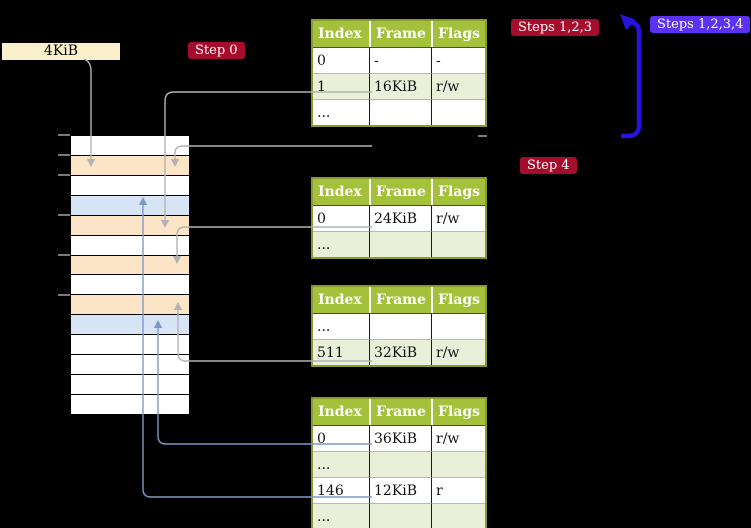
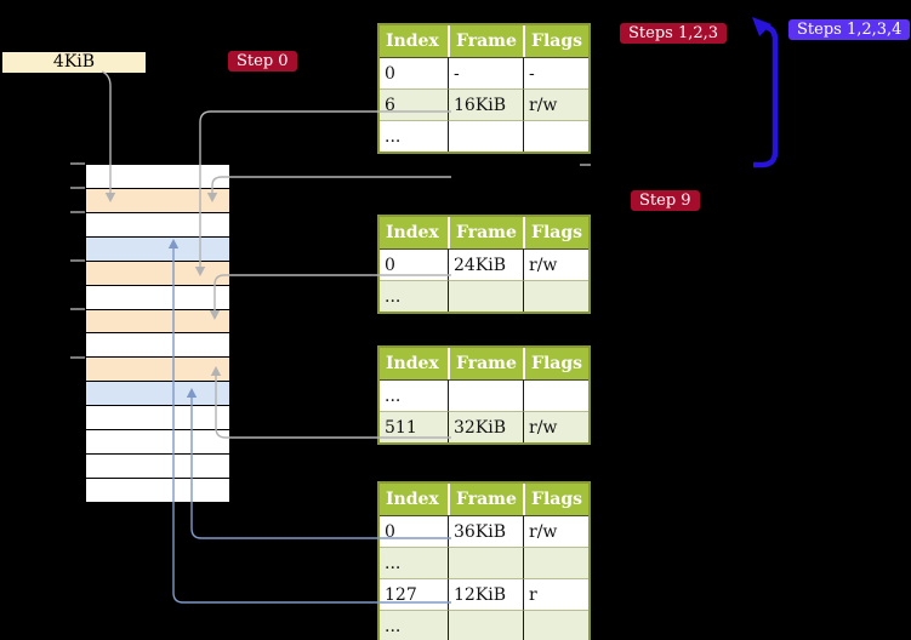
  4KiB
  Step 0
  Steps 1,2,3
  Steps 1,2,3,4
- Step 4
+ Step 9
  Index	Frame	Flags
  0	-	-
- 1	16KiB	r/w
+ 6	16KiB	r/w
  ...
  Index	Frame	Flags
  0	24KiB	r/w
  ...
  Index	Frame	Flags
  ...
  511	32KiB	r/w
  Index	Frame	Flags
  0	36KiB	r/w
  ...
- 146	12KiB	r
+ 127	12KiB	r
  ...
